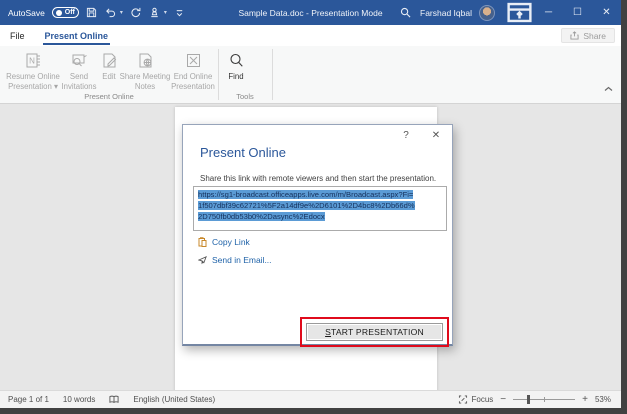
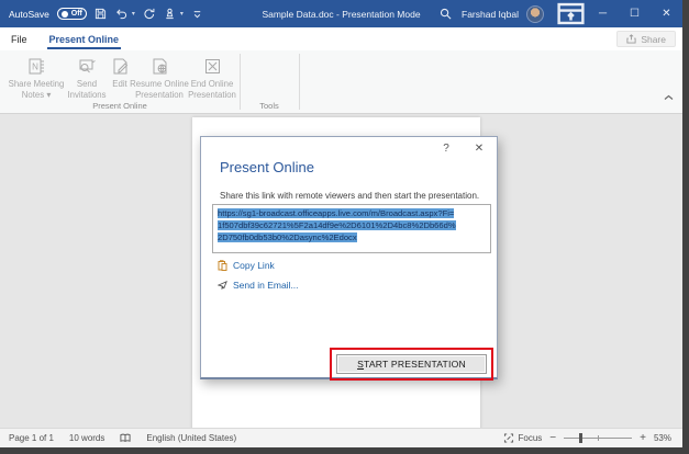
  AutoSave
  Sample Data.doc - Presentation Mode
  Farshad Iqbal
  ─
  ☐
  ✕
  File
  Present Online
  Share
  N
- Resume Online Presentation ▾
+ Share Meeting Notes ▾
  Send Invitations
  Edit
- Share Meeting Notes
+ Resume Online Presentation
  End Online Presentation
  Present Online
- Find
  Tools
  ?
  ✕
  Present Online
  Share this link with remote viewers and then start the presentation.
  https://sg1-broadcast.officeapps.live.com/m/Broadcast.aspx?Fi=
  1f507dbf39c62721%5F2a14df9e%2D6101%2D4bc8%2Db66d%
  2D750fb0db53b0%2Dasync%2Edocx
  Copy Link
  Send in Email...
  START PRESENTATION
  Page 1 of 1
  10 words
  English (United States)
  Focus
  −
  +
  53%
